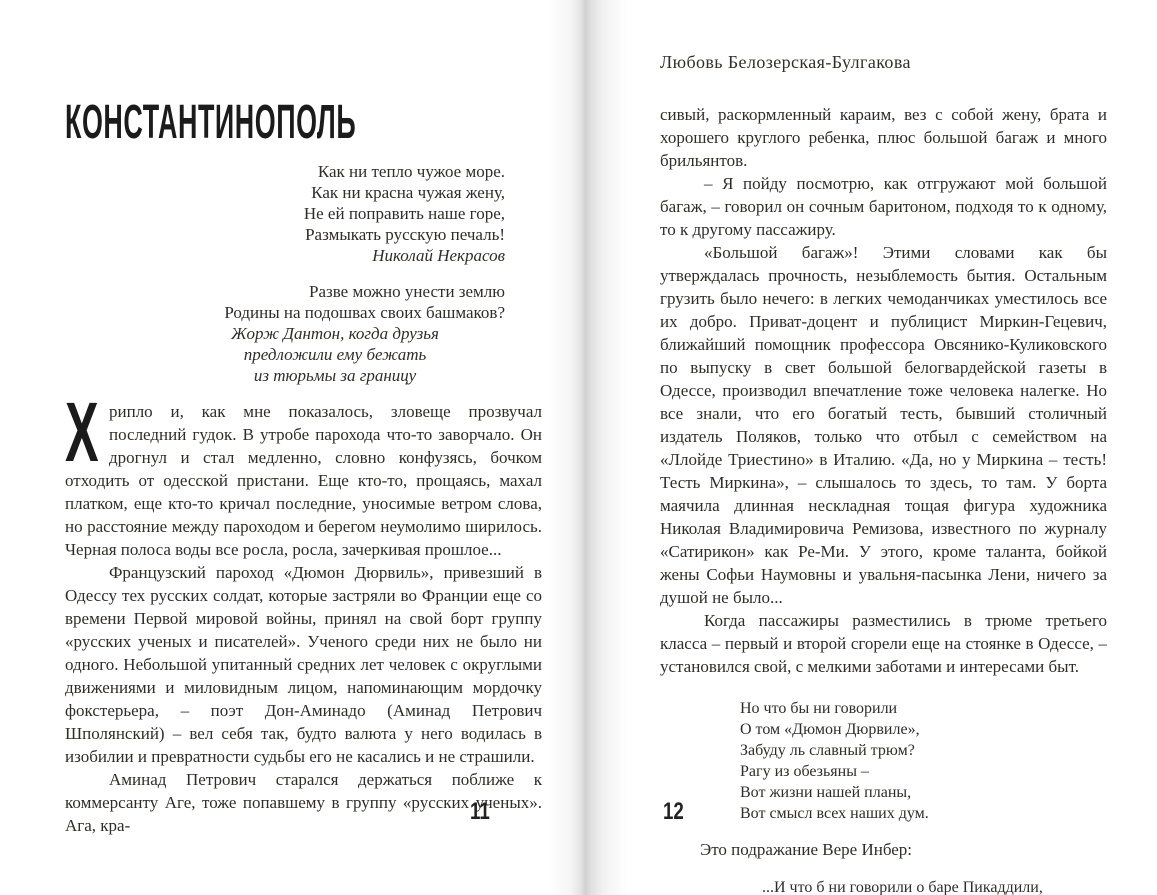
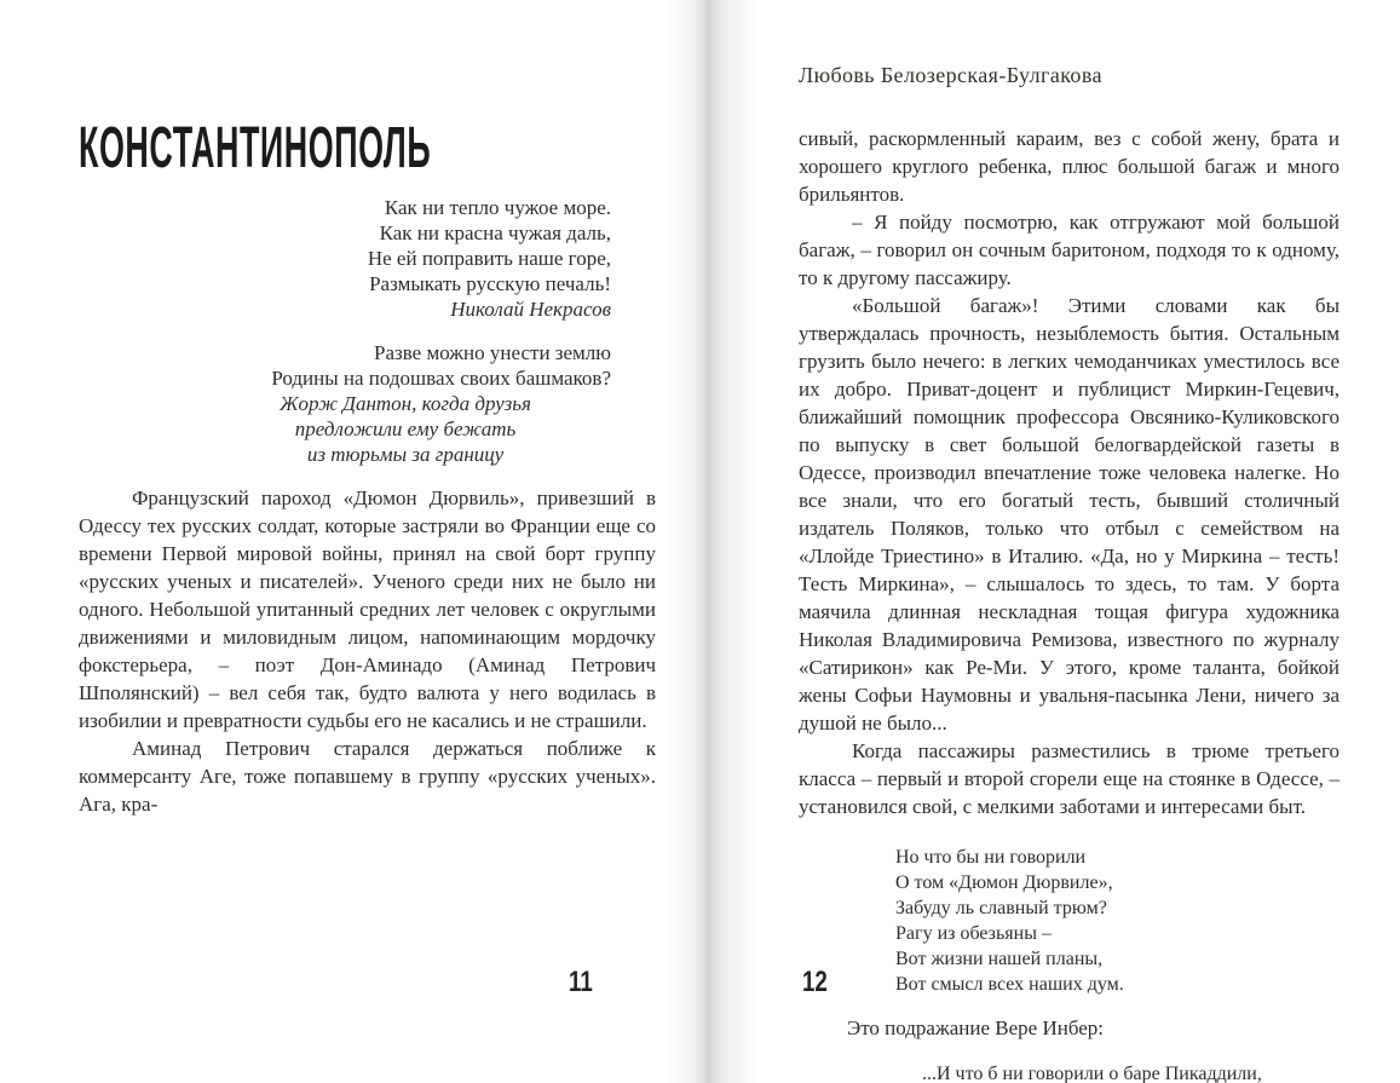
  КОНСТАНТИНОПОЛЬ
  Как ни тепло чужое море.
- Как ни красна чужая жену,
+ Как ни красна чужая даль,
  Не ей поправить наше горе,
  Размыкать русскую печаль!
  Николай Некрасов
  Разве можно унести землю
  Родины на подошвах своих башмаков?
  Жорж Дантон, когда друзья
  предложили ему бежать
  из тюрьмы за границу
- Х
- рипло и, как мне показалось, зловеще прозвучал последний гудок. В утробе парохода что-то заворчало. Он дрогнул и стал медленно, словно конфузясь, бочком отходить от одесской пристани. Еще кто-то, прощаясь, махал платком, еще кто-то кричал последние, уносимые ветром слова, но расстояние между пароходом и берегом неумолимо ширилось. Черная полоса воды все росла, росла, зачеркивая прошлое...
  Французский пароход «Дюмон Дюрвиль», привезший в Одессу тех русских солдат, которые застряли во Франции еще со времени Первой мировой войны, принял на свой борт группу «русских ученых и писателей». Ученого среди них не было ни одного. Небольшой упитанный средних лет человек с округлыми движениями и миловидным лицом, напоминающим мордочку фокстерьера, – поэт Дон-Аминадо (Аминад Петрович Шполянский) – вел себя так, будто валюта у него водилась в изобилии и превратности судьбы его не касались и не страшили.
  Аминад Петрович старался держаться поближе к коммерсанту Аге, тоже попавшему в группу «русских ученых». Ага, кра-
  11
  Любовь Белозерская-Булгакова
  сивый, раскормленный караим, вез с собой жену, брата и хорошего круглого ребенка, плюс большой багаж и много брильянтов.
  – Я пойду посмотрю, как отгружают мой большой багаж, – говорил он сочным баритоном, подходя то к одному, то к другому пассажиру.
  «Большой багаж»! Этими словами как бы утверждалась прочность, незыблемость бытия. Остальным грузить было нечего: в легких чемоданчиках уместилось все их добро. Приват-доцент и публицист Миркин-Гецевич, ближайший помощник профессора Овсянико-Куликовского по выпуску в свет большой белогвардейской газеты в Одессе, производил впечатление тоже человека налегке. Но все знали, что его богатый тесть, бывший столичный издатель Поляков, только что отбыл с семейством на «Ллойде Триестино» в Италию. «Да, но у Миркина – тесть! Тесть Миркина», – слышалось то здесь, то там. У борта маячила длинная нескладная тощая фигура художника Николая Владимировича Ремизова, известного по журналу «Сатирикон» как Ре-Ми. У этого, кроме таланта, бойкой жены Софьи Наумовны и увальня-пасынка Лени, ничего за душой не было...
  Когда пассажиры разместились в трюме третьего класса – первый и второй сгорели еще на стоянке в Одессе, – установился свой, с мелкими заботами и интересами быт.
  Но что бы ни говорили
  О том «Дюмон Дюрвиле»,
  Забуду ль славный трюм?
  Рагу из обезьяны –
  Вот жизни нашей планы,
  Вот смысл всех наших дум.
  Это подражание Вере Инбер:
  ...И что б ни говорили о баре Пикаддили,
  12
